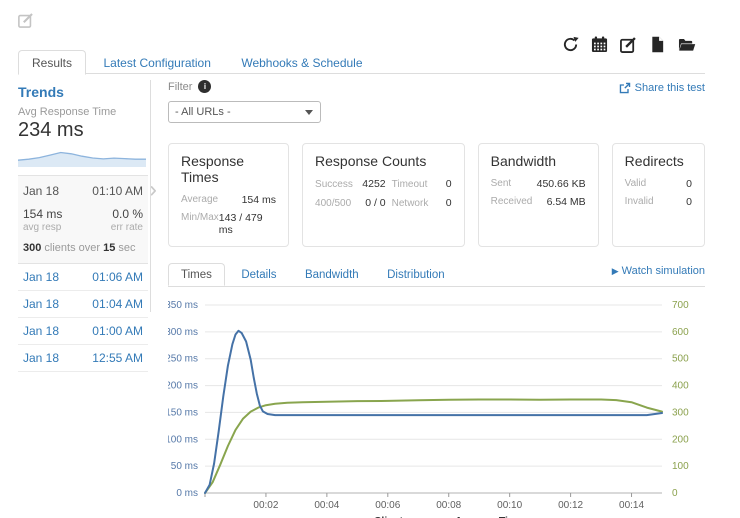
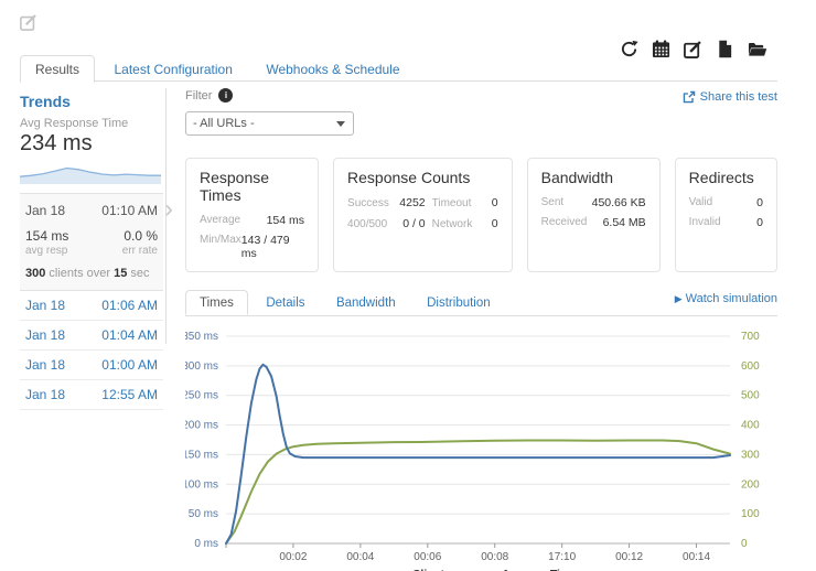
  Results Latest Configuration Webhooks & Schedule
  Trends
  Avg Response Time
  234 ms
  ›
  Jan 18
  01:10 AM
  154 ms
  0.0 %
  avg resp
  err rate
  300 clients over 15 sec
  Jan 18
  01:06 AM
  Jan 18
  01:04 AM
  Jan 18
  01:00 AM
  Jan 18
  12:55 AM
  Filter
  i
  Share this test
  - All URLs -
  Response Times
  Average
  154 ms
  Min/Max
  143 / 479 ms
  Response Counts
  Success
  4252
  Timeout
  0
  400/500
  0 / 0
  Network
  0
  Bandwidth
  Sent
  450.66 KB
  Received
  6.54 MB
  Redirects
  Valid
  0
  Invalid
  0
  Times Details Bandwidth Distribution
  ▶ Watch simulation
  0 ms
  50 ms
  100 ms
  150 ms
  200 ms
  250 ms
  300 ms
  350 ms
  0
  100
  200
  300
  400
  500
  600
  700
  00:02
  00:04
  00:06
  00:08
- 00:10
+ 17:10
  00:12
  00:14
